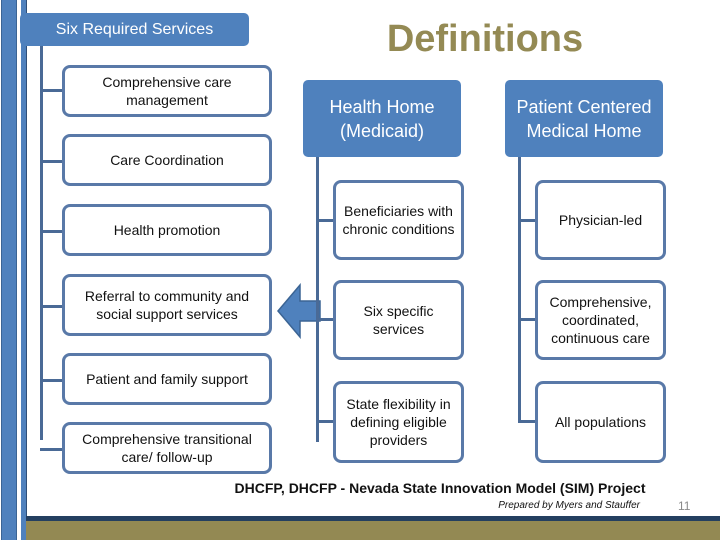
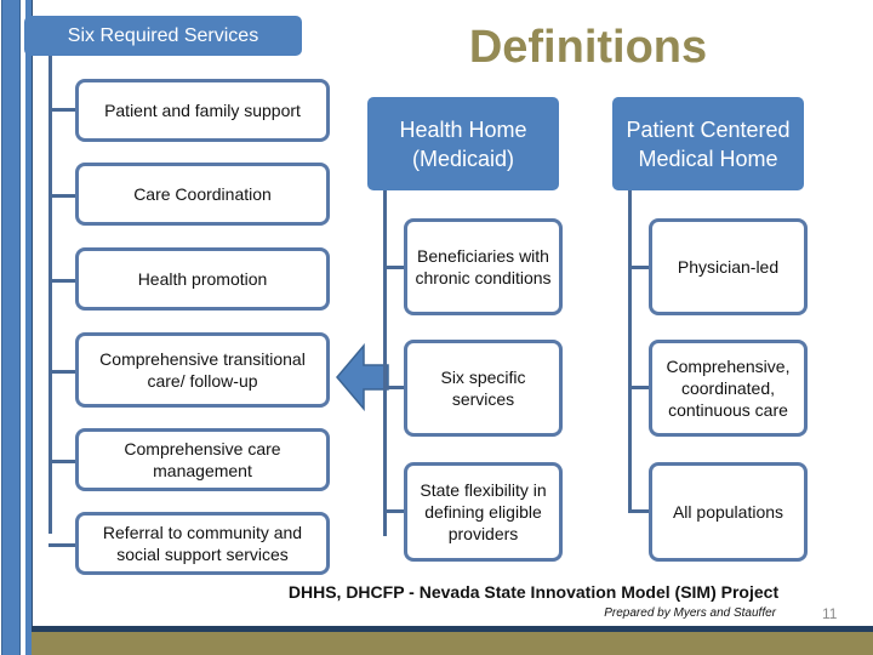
  Definitions
  Six Required Services
- Comprehensive care management
+ Patient and family support
  Care Coordination
  Health promotion
- Referral to community and social support services
+ Comprehensive transitional care/ follow-up
- Patient and family support
+ Comprehensive care management
- Comprehensive transitional care/ follow-up
+ Referral to community and social support services
  Health Home (Medicaid)
  Beneficiaries with chronic conditions
  Six specific services
  State flexibility in defining eligible providers
  Patient Centered Medical Home
  Physician-led
  Comprehensive, coordinated, continuous care
  All populations
- DHCFP, DHCFP - Nevada State Innovation Model (SIM) Project
+ DHHS, DHCFP - Nevada State Innovation Model (SIM) Project
  Prepared by Myers and Stauffer
  11
